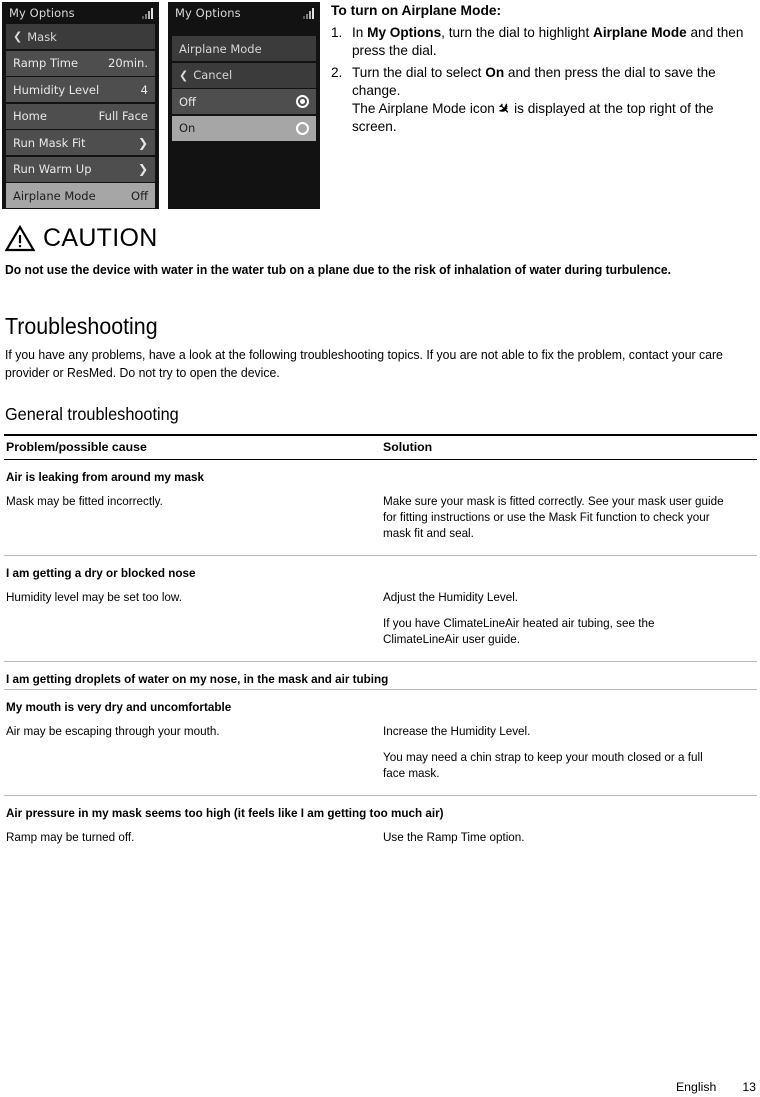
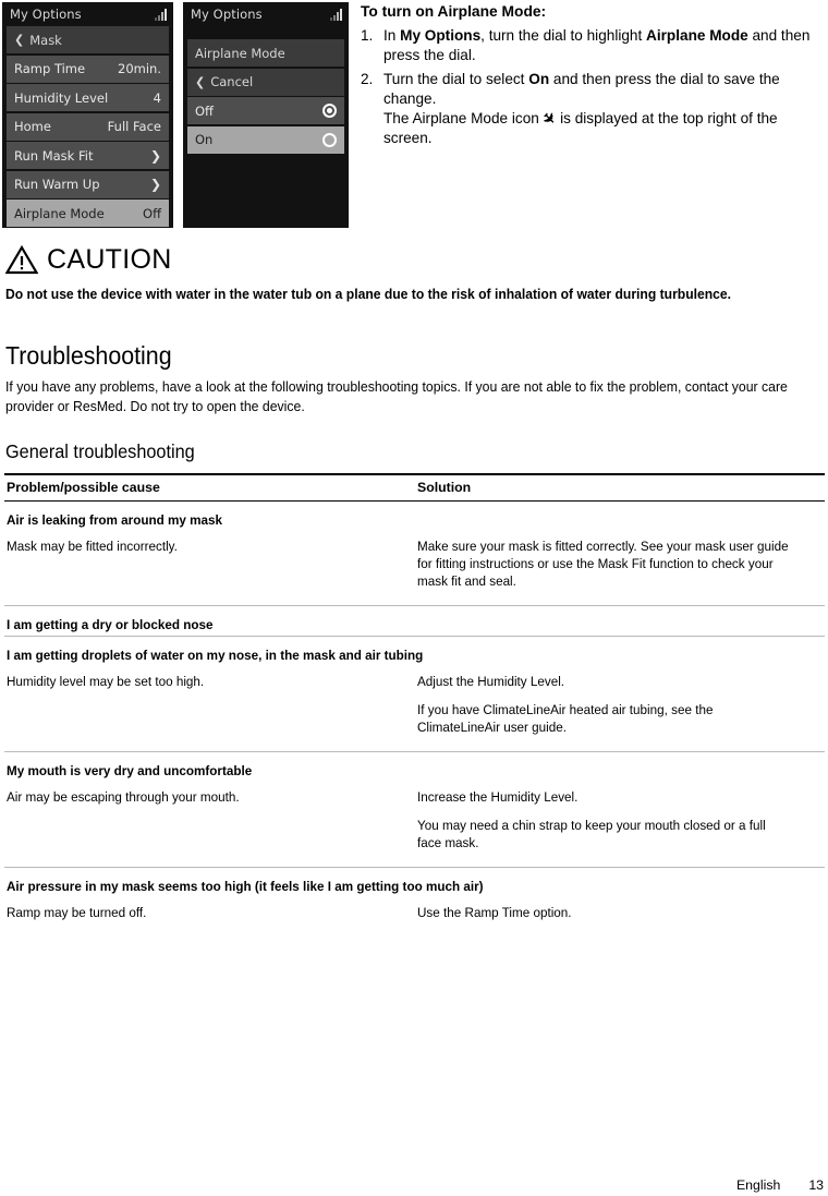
  My Options
  ❮
  Mask
  Ramp Time
  20min.
  Humidity Level
  4
  Home
  Full Face
  Run Mask Fit
  ❯
  Run Warm Up
  ❯
  Airplane Mode
  Off
  My Options
  Airplane Mode
  ❮
  Cancel
  Off
  On
  To turn on Airplane Mode:
  1.
  In My Options, turn the dial to highlight Airplane Mode and then press the dial.
  2.
  Turn the dial to select On and then press the dial to save the change.
  CAUTION
  Do not use the device with water in the water tub on a plane due to the risk of inhalation of water during turbulence.
  Troubleshooting
  If you have any problems, have a look at the following troubleshooting topics. If you are not able to fix the problem, contact your care provider or ResMed. Do not try to open the device.
  General troubleshooting
  Problem/possible cause	Solution
  Air is leaking from around my mask
  Mask may be fitted incorrectly.	Make sure your mask is fitted correctly. See your mask user guide for fitting instructions or use the Mask Fit function to check your mask fit and seal.
  I am getting a dry or blocked nose
- Humidity level may be set too low.	Adjust the Humidity Level. If you have ClimateLineAir heated air tubing, see the ClimateLineAir user guide.
  I am getting droplets of water on my nose, in the mask and air tubing
+ Humidity level may be set too high.	Adjust the Humidity Level. If you have ClimateLineAir heated air tubing, see the ClimateLineAir user guide.
  My mouth is very dry and uncomfortable
  Air may be escaping through your mouth.	Increase the Humidity Level. You may need a chin strap to keep your mouth closed or a full face mask.
  Air pressure in my mask seems too high (it feels like I am getting too much air)
  Ramp may be turned off.	Use the Ramp Time option.
  English
  13
